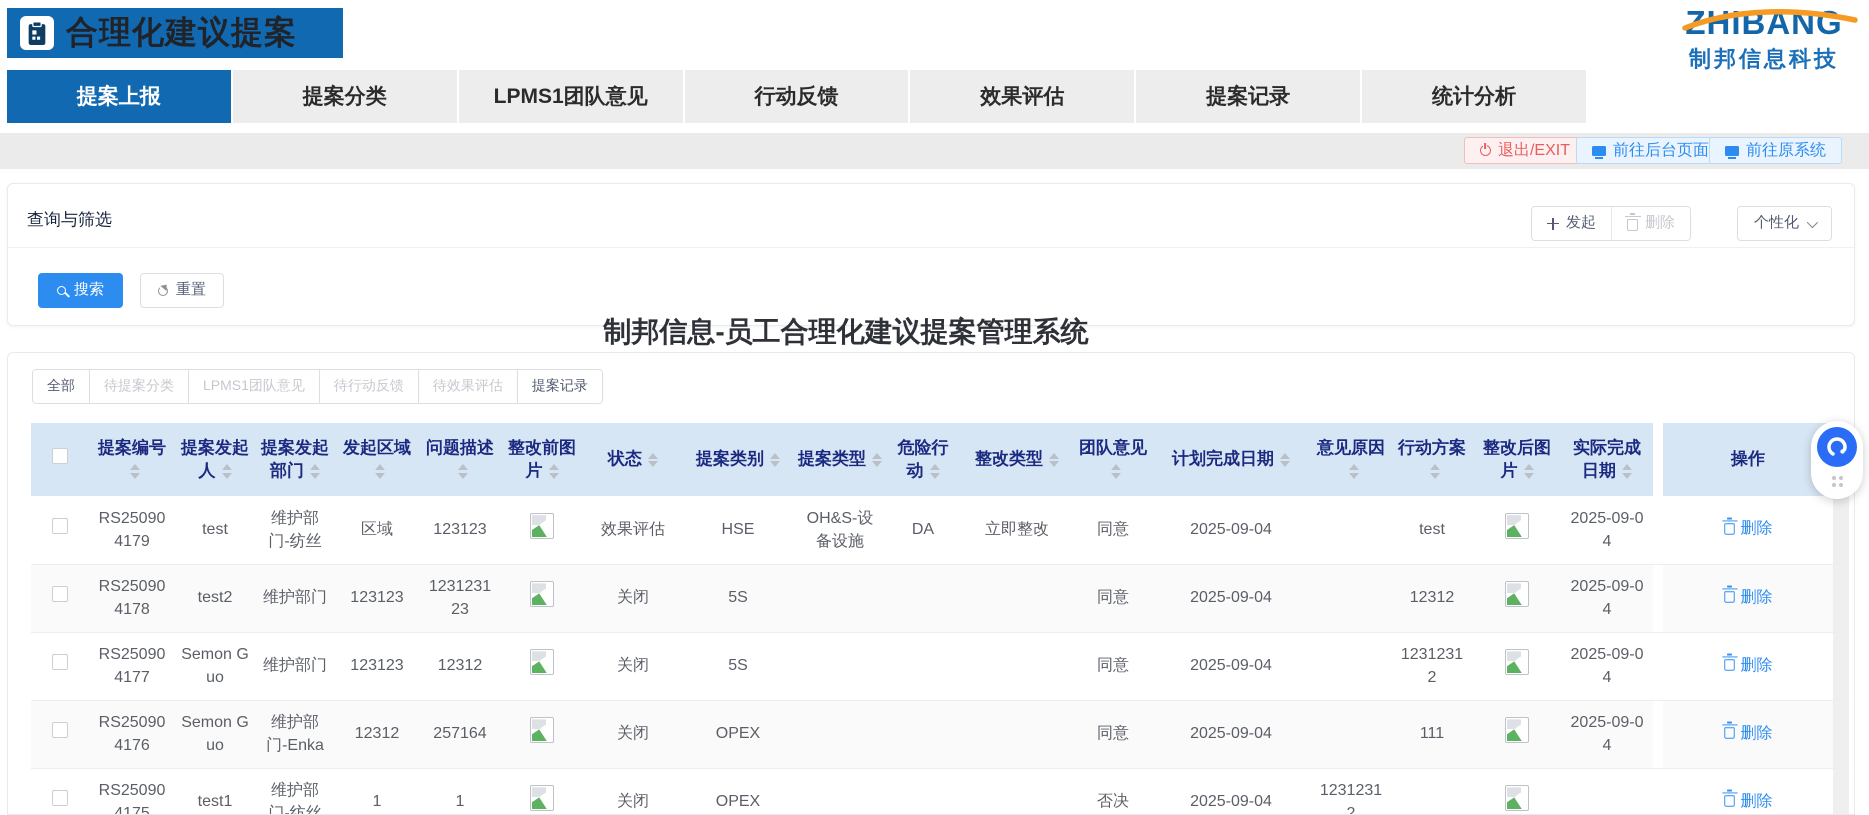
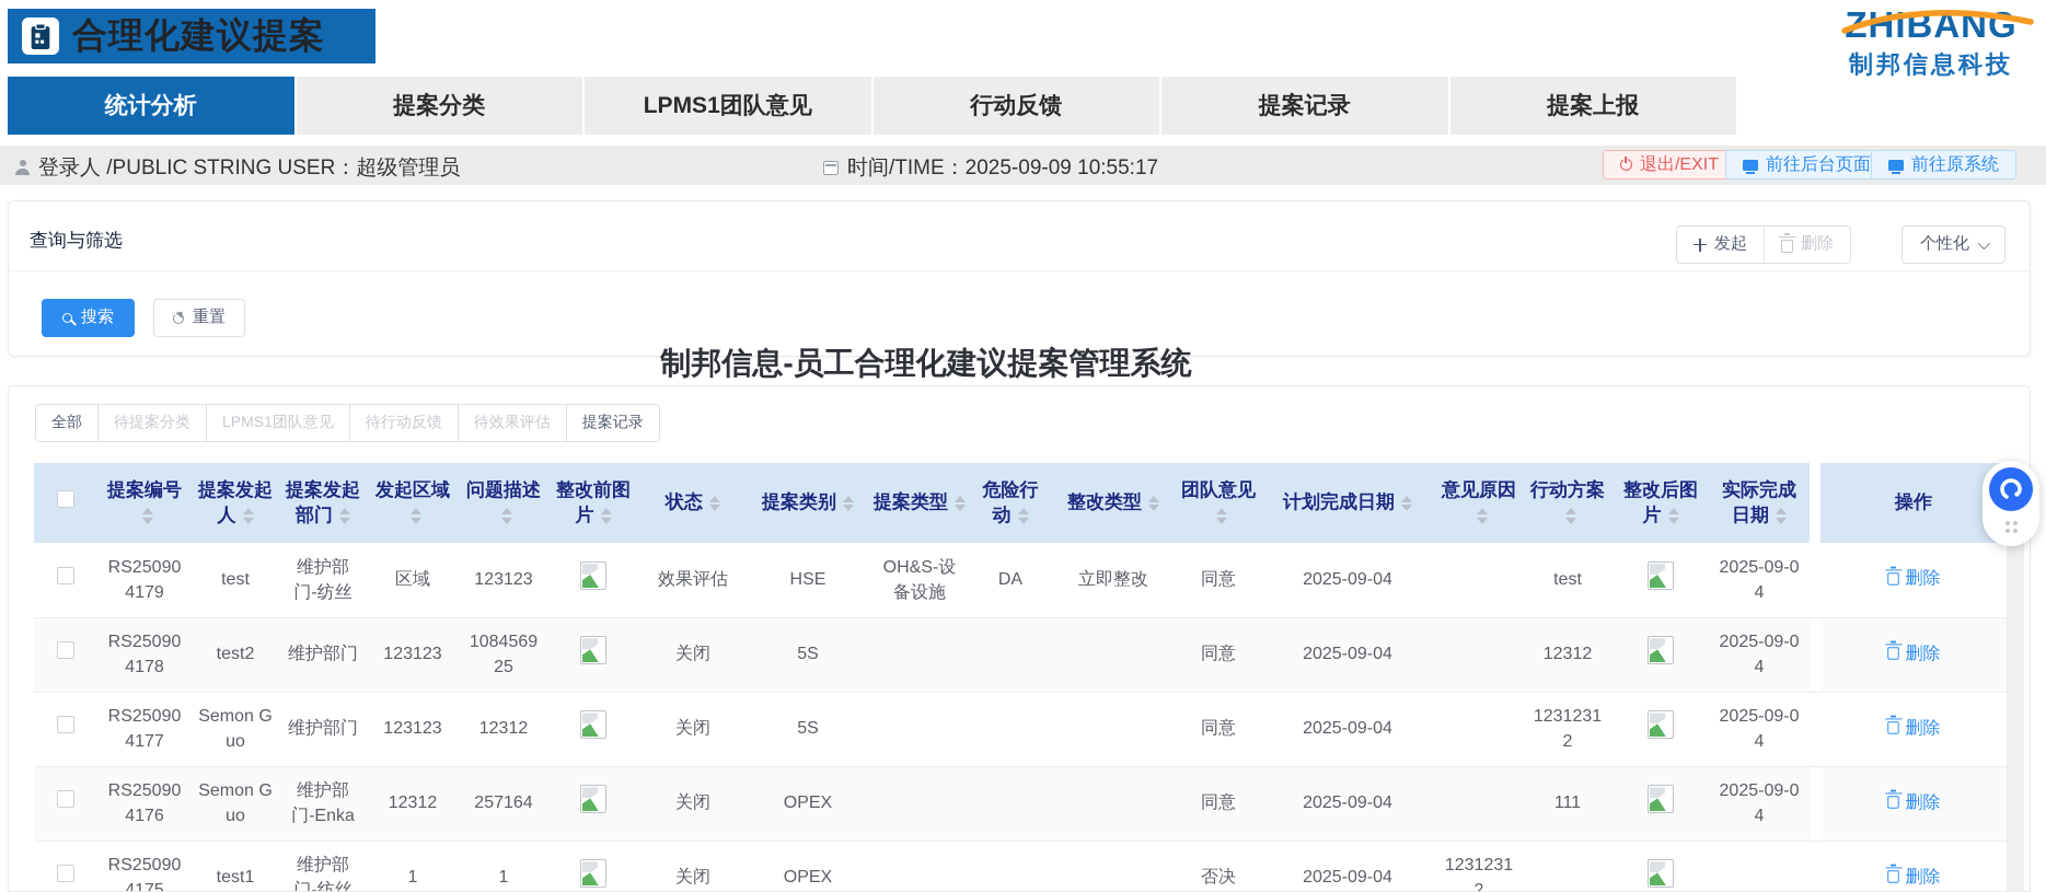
  合理化建议提案
  HIBANG
  制邦信息科技
- 提案上报
+ 统计分析
  提案分类
  LPMS1团队意见
  行动反馈
- 效果评估
  提案记录
- 统计分析
+ 提案上报
+ 登录人 /PUBLIC STRING USER：超级管理员
+ 时间/TIME：2025-09-09 10:55:17
  退出/EXIT
  前往后台页面
  前往原系统
  查询与筛选
  发起
  删除
  个性化
  搜索
  重置
  制邦信息-员工合理化建议提案管理系统
  全部
  待提案分类
  LPMS1团队意见
  待行动反馈
  待效果评估
  提案记录
  	提案编号	提案发起人	提案发起部门	发起区域	问题描述	整改前图片	状态	提案类别	提案类型	危险行动	整改类型	团队意见	计划完成日期	意见原因	行动方案	整改后图片	实际完成日期		操作
  	RS250904179	test	维护部门-纺丝	区域	123123		效果评估	HSE	OH&S-设备设施	DA	立即整改	同意	2025-09-04		test		2025-09-04		删除
- 	RS250904178	test2	维护部门	123123	123123123		关闭	5S				同意	2025-09-04		12312		2025-09-04		删除
+ 	RS250904178	test2	维护部门	123123	108456925		关闭	5S				同意	2025-09-04		12312		2025-09-04		删除
  	RS250904177	Semon Guo	维护部门	123123	12312		关闭	5S				同意	2025-09-04		12312312		2025-09-04		删除
  	RS250904176	Semon Guo	维护部门-Enka	12312	257164		关闭	OPEX				同意	2025-09-04		111		2025-09-04		删除
  	RS250904175	test1	维护部门-纺丝	1	1		关闭	OPEX				否决	2025-09-04	12312312					删除
